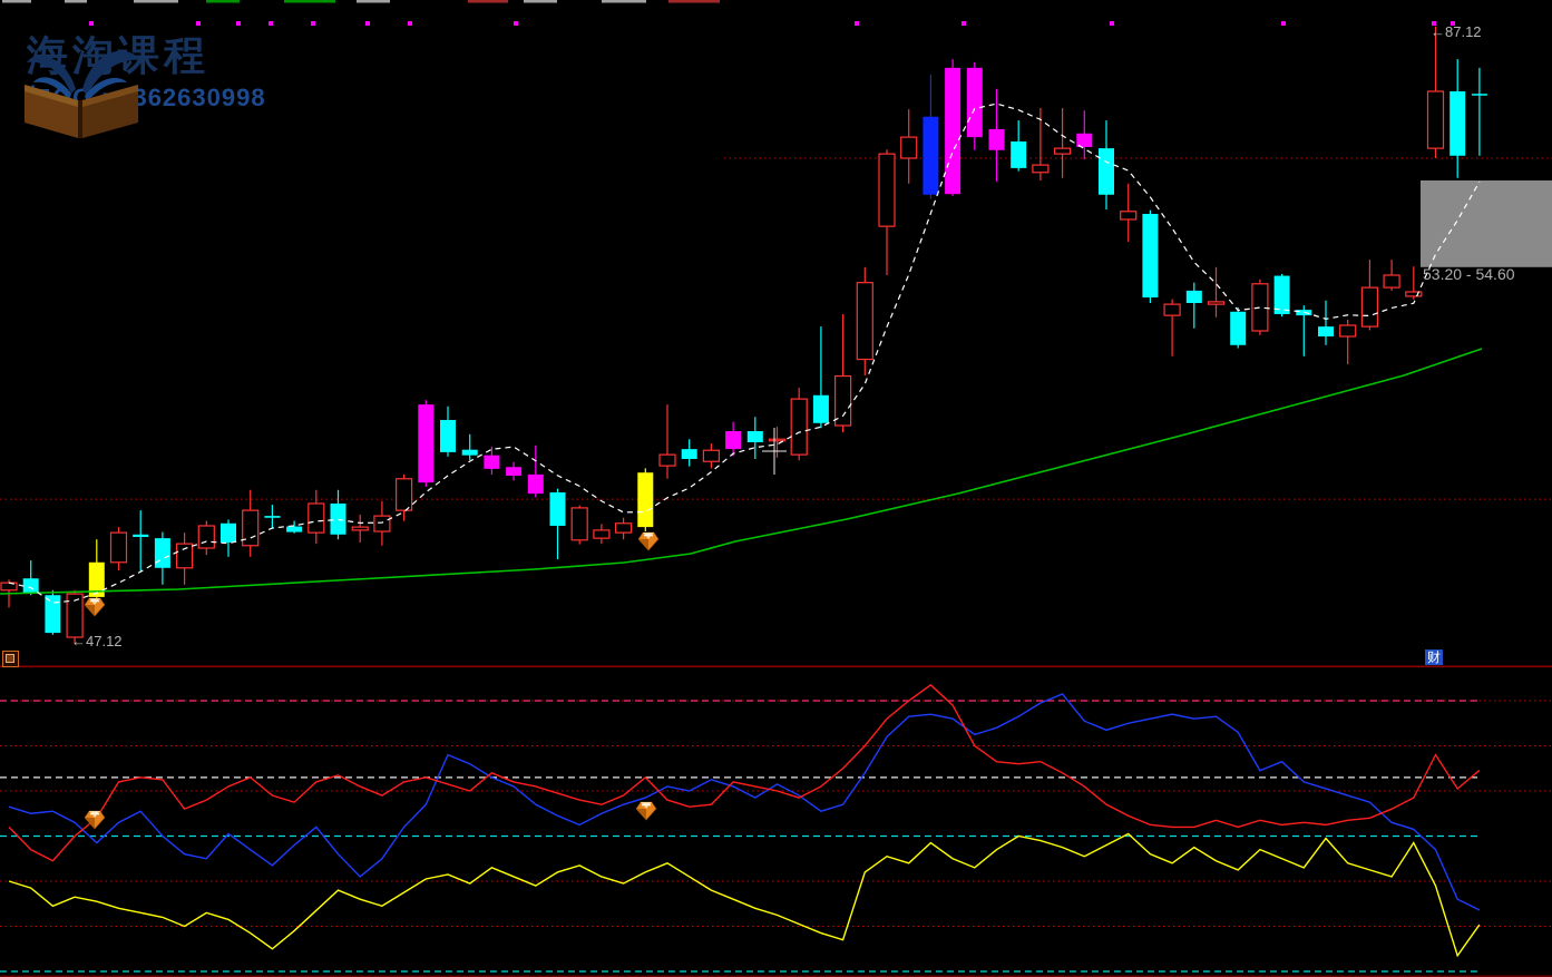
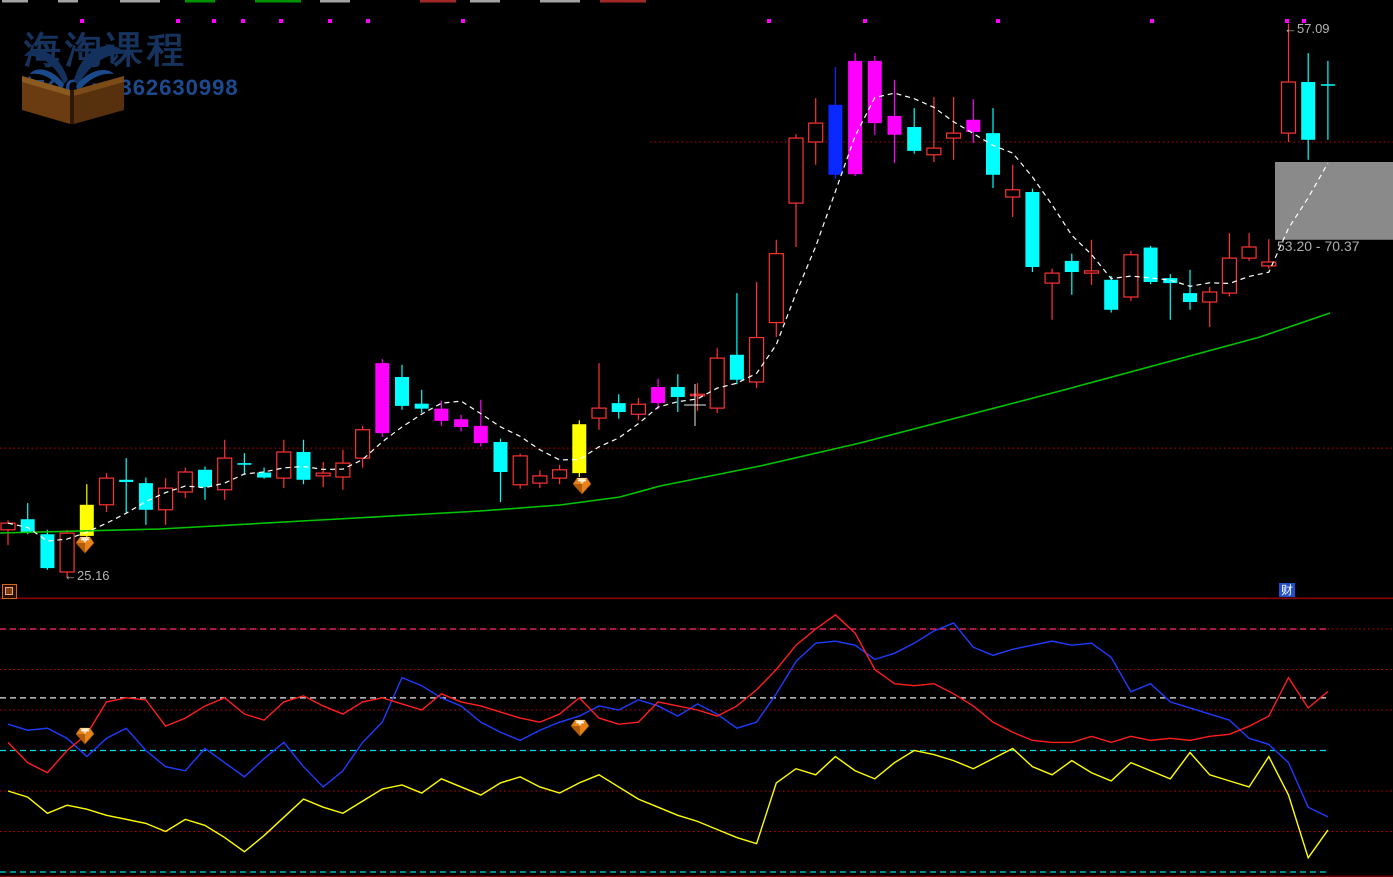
  海淘课程
  Q362630998
- ←87.12
+ ←57.09
- ←47.12
+ ←25.16
- 53.20 - 54.60
+ 53.20 - 70.37
  财
